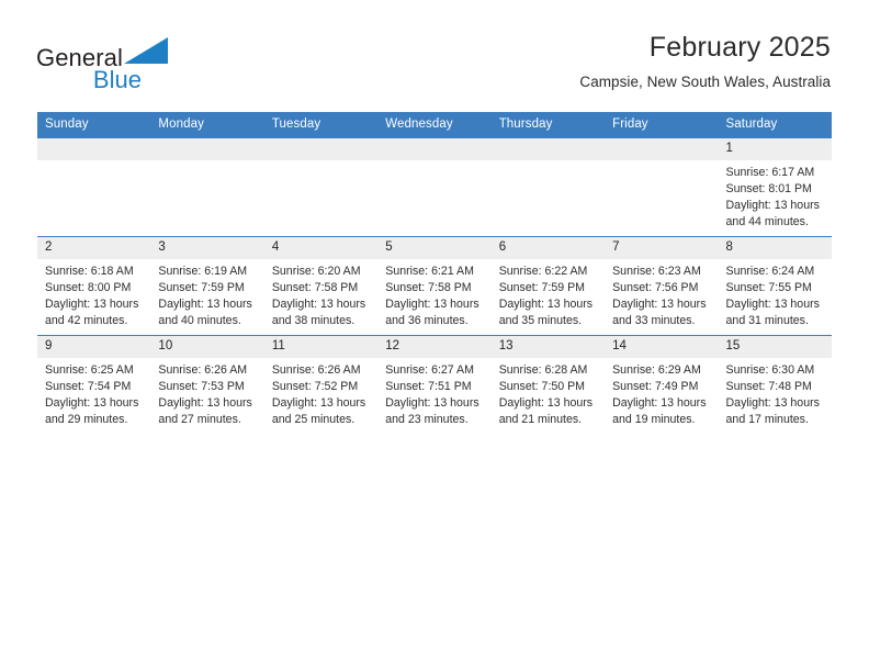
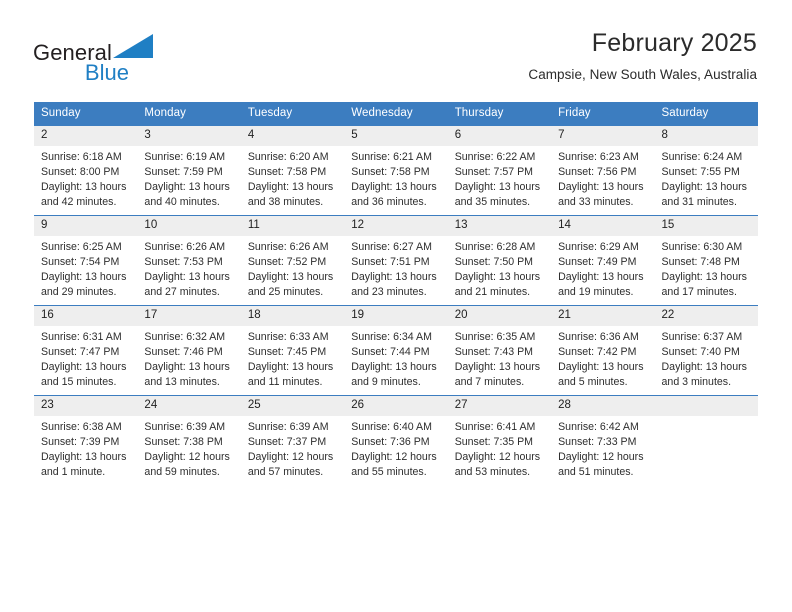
  General
  Blue
  February 2025
  Campsie, New South Wales, Australia
  Sunday	Monday	Tuesday	Wednesday	Thursday	Friday	Saturday
- 						1Sunrise: 6:17 AMSunset: 8:01 PMDaylight: 13 hours and 44 minutes.
- 2Sunrise: 6:18 AMSunset: 8:00 PMDaylight: 13 hours and 42 minutes.	3Sunrise: 6:19 AMSunset: 7:59 PMDaylight: 13 hours and 40 minutes.	4Sunrise: 6:20 AMSunset: 7:58 PMDaylight: 13 hours and 38 minutes.	5Sunrise: 6:21 AMSunset: 7:58 PMDaylight: 13 hours and 36 minutes.	6Sunrise: 6:22 AMSunset: 7:59 PMDaylight: 13 hours and 35 minutes.	7Sunrise: 6:23 AMSunset: 7:56 PMDaylight: 13 hours and 33 minutes.	8Sunrise: 6:24 AMSunset: 7:55 PMDaylight: 13 hours and 31 minutes.
+ 2Sunrise: 6:18 AMSunset: 8:00 PMDaylight: 13 hours and 42 minutes.	3Sunrise: 6:19 AMSunset: 7:59 PMDaylight: 13 hours and 40 minutes.	4Sunrise: 6:20 AMSunset: 7:58 PMDaylight: 13 hours and 38 minutes.	5Sunrise: 6:21 AMSunset: 7:58 PMDaylight: 13 hours and 36 minutes.	6Sunrise: 6:22 AMSunset: 7:57 PMDaylight: 13 hours and 35 minutes.	7Sunrise: 6:23 AMSunset: 7:56 PMDaylight: 13 hours and 33 minutes.	8Sunrise: 6:24 AMSunset: 7:55 PMDaylight: 13 hours and 31 minutes.
  9Sunrise: 6:25 AMSunset: 7:54 PMDaylight: 13 hours and 29 minutes.	10Sunrise: 6:26 AMSunset: 7:53 PMDaylight: 13 hours and 27 minutes.	11Sunrise: 6:26 AMSunset: 7:52 PMDaylight: 13 hours and 25 minutes.	12Sunrise: 6:27 AMSunset: 7:51 PMDaylight: 13 hours and 23 minutes.	13Sunrise: 6:28 AMSunset: 7:50 PMDaylight: 13 hours and 21 minutes.	14Sunrise: 6:29 AMSunset: 7:49 PMDaylight: 13 hours and 19 minutes.	15Sunrise: 6:30 AMSunset: 7:48 PMDaylight: 13 hours and 17 minutes.
+ 16Sunrise: 6:31 AMSunset: 7:47 PMDaylight: 13 hours and 15 minutes.	17Sunrise: 6:32 AMSunset: 7:46 PMDaylight: 13 hours and 13 minutes.	18Sunrise: 6:33 AMSunset: 7:45 PMDaylight: 13 hours and 11 minutes.	19Sunrise: 6:34 AMSunset: 7:44 PMDaylight: 13 hours and 9 minutes.	20Sunrise: 6:35 AMSunset: 7:43 PMDaylight: 13 hours and 7 minutes.	21Sunrise: 6:36 AMSunset: 7:42 PMDaylight: 13 hours and 5 minutes.	22Sunrise: 6:37 AMSunset: 7:40 PMDaylight: 13 hours and 3 minutes.
+ 23Sunrise: 6:38 AMSunset: 7:39 PMDaylight: 13 hours and 1 minute.	24Sunrise: 6:39 AMSunset: 7:38 PMDaylight: 12 hours and 59 minutes.	25Sunrise: 6:39 AMSunset: 7:37 PMDaylight: 12 hours and 57 minutes.	26Sunrise: 6:40 AMSunset: 7:36 PMDaylight: 12 hours and 55 minutes.	27Sunrise: 6:41 AMSunset: 7:35 PMDaylight: 12 hours and 53 minutes.	28Sunrise: 6:42 AMSunset: 7:33 PMDaylight: 12 hours and 51 minutes.
